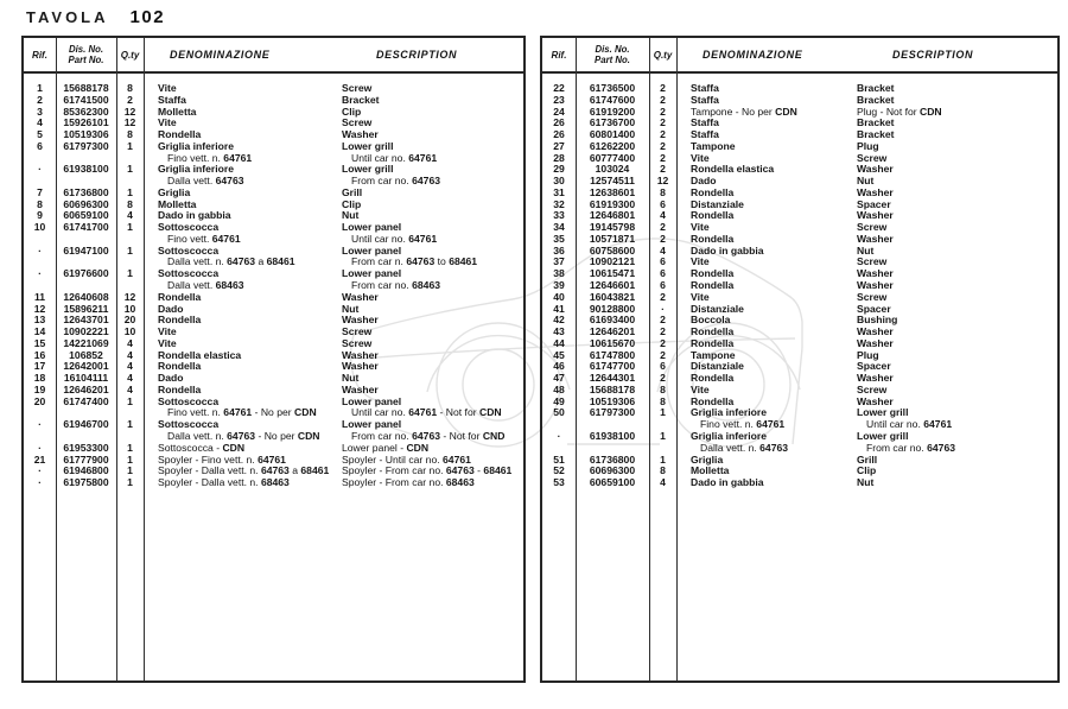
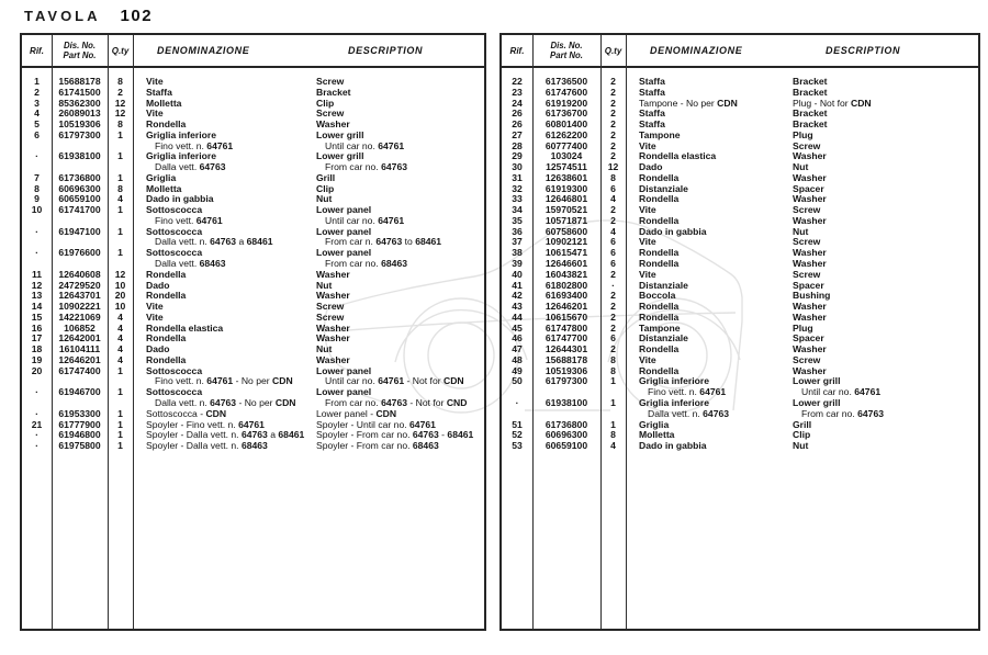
  TAVOLA
  102
  Rif.
  Dis. No.
  Part No.
  Q.ty
  DENOMINAZIONE
  DESCRIPTION
  1
  15688178
  8
  Vite
  Screw
  2
  61741500
  2
  Staffa
  Bracket
  3
  85362300
  12
  Molletta
  Clip
  4
- 15926101
+ 26089013
  12
  Vite
  Screw
  5
  10519306
  8
  Rondella
  Washer
  6
  61797300
  1
  Griglia inferiore
  Fino vett. n. 64761
  Lower grill
  Until car no. 64761
  ·
  61938100
  1
  Griglia inferiore
  Dalla vett. 64763
  Lower grill
  From car no. 64763
  7
  61736800
  1
  Griglia
  Grill
  8
  60696300
  8
  Molletta
  Clip
  9
  60659100
  4
  Dado in gabbia
  Nut
  10
  61741700
  1
  Sottoscocca
  Fino vett. 64761
  Lower panel
  Until car no. 64761
  ·
  61947100
  1
  Sottoscocca
  Dalla vett. n. 64763 a 68461
  Lower panel
  From car n. 64763 to 68461
  ·
  61976600
  1
  Sottoscocca
  Dalla vett. 68463
  Lower panel
  From car no. 68463
  11
  12640608
  12
  Rondella
  Washer
  12
- 15896211
+ 24729520
  10
  Dado
  Nut
  13
  12643701
  20
  Rondella
  Washer
  14
  10902221
  10
  Vite
  Screw
  15
  14221069
  4
  Vite
  Screw
  16
  106852
  4
  Rondella elastica
  Washer
  17
  12642001
  4
  Rondella
  Washer
  18
  16104111
  4
  Dado
  Nut
  19
  12646201
  4
  Rondella
  Washer
  20
  61747400
  1
  Sottoscocca
  Fino vett. n. 64761 - No per CDN
  Lower panel
  Until car no. 64761 - Not for CDN
  ·
  61946700
  1
  Sottoscocca
  Dalla vett. n. 64763 - No per CDN
  Lower panel
  From car no. 64763 - Not for CND
  ·
  61953300
  1
  Sottoscocca - CDN
  Lower panel - CDN
  21
  61777900
  1
  Spoyler - Fino vett. n. 64761
  Spoyler - Until car no. 64761
  ·
  61946800
  1
  Spoyler - Dalla vett. n. 64763 a 68461
  Spoyler - From car no. 64763 - 68461
  ·
  61975800
  1
  Spoyler - Dalla vett. n. 68463
  Spoyler - From car no. 68463
  Rif.
  Dis. No.
  Part No.
  Q.ty
  DENOMINAZIONE
  DESCRIPTION
  22
  61736500
  2
  Staffa
  Bracket
  23
  61747600
  2
  Staffa
  Bracket
  24
  61919200
  2
  Tampone - No per CDN
  Plug - Not for CDN
  26
  61736700
  2
  Staffa
  Bracket
  26
  60801400
  2
  Staffa
  Bracket
  27
  61262200
  2
  Tampone
  Plug
  28
  60777400
  2
  Vite
  Screw
  29
  103024
  2
  Rondella elastica
  Washer
  30
  12574511
  12
  Dado
  Nut
  31
  12638601
  8
  Rondella
  Washer
  32
  61919300
  6
  Distanziale
  Spacer
  33
  12646801
  4
  Rondella
  Washer
  34
- 19145798
+ 15970521
  2
  Vite
  Screw
  35
  10571871
  2
  Rondella
  Washer
  36
  60758600
  4
  Dado in gabbia
  Nut
  37
  10902121
  6
  Vite
  Screw
  38
  10615471
  6
  Rondella
  Washer
  39
  12646601
  6
  Rondella
  Washer
  40
  16043821
  2
  Vite
  Screw
  41
- 90128800
+ 61802800
  ·
  Distanziale
  Spacer
  42
  61693400
  2
  Boccola
  Bushing
  43
  12646201
  2
  Rondella
  Washer
  44
  10615670
  2
  Rondella
  Washer
  45
  61747800
  2
  Tampone
  Plug
  46
  61747700
  6
  Distanziale
  Spacer
  47
  12644301
  2
  Rondella
  Washer
  48
  15688178
  8
  Vite
  Screw
  49
  10519306
  8
  Rondella
  Washer
  50
  61797300
  1
  Griglia inferiore
  Fino vett. n. 64761
  Lower grill
  Until car no. 64761
  ·
  61938100
  1
  Griglia inferiore
  Dalla vett. n. 64763
  Lower grill
  From car no. 64763
  51
  61736800
  1
  Griglia
  Grill
  52
  60696300
  8
  Molletta
  Clip
  53
  60659100
  4
  Dado in gabbia
  Nut
